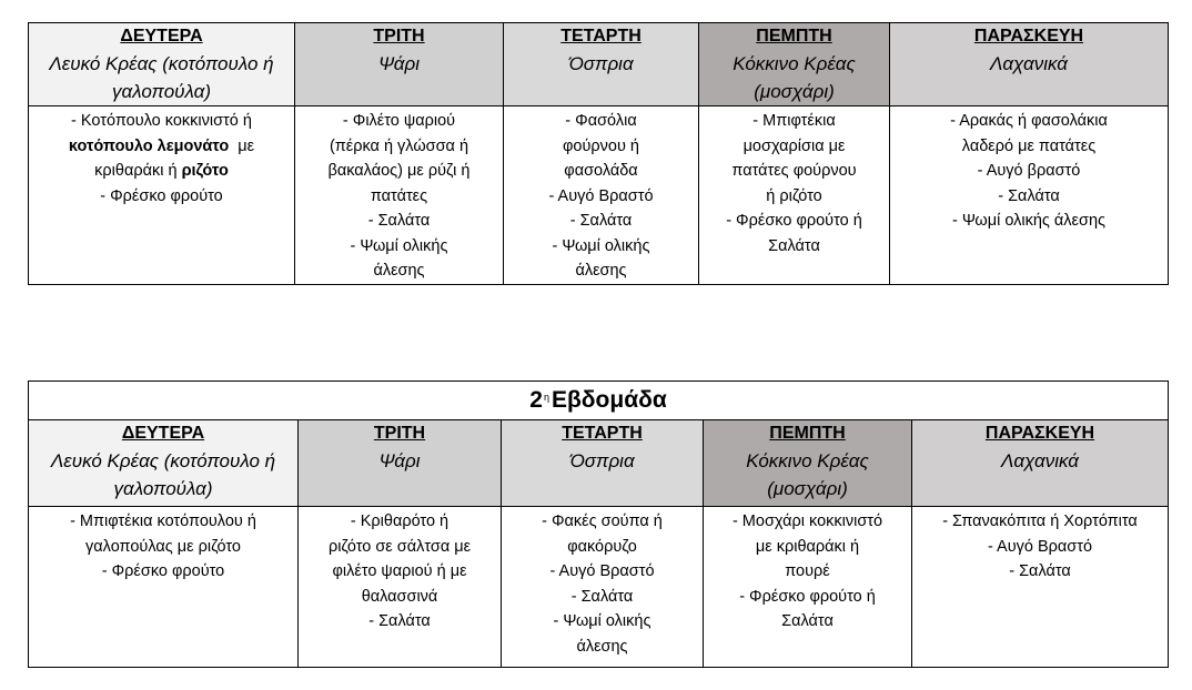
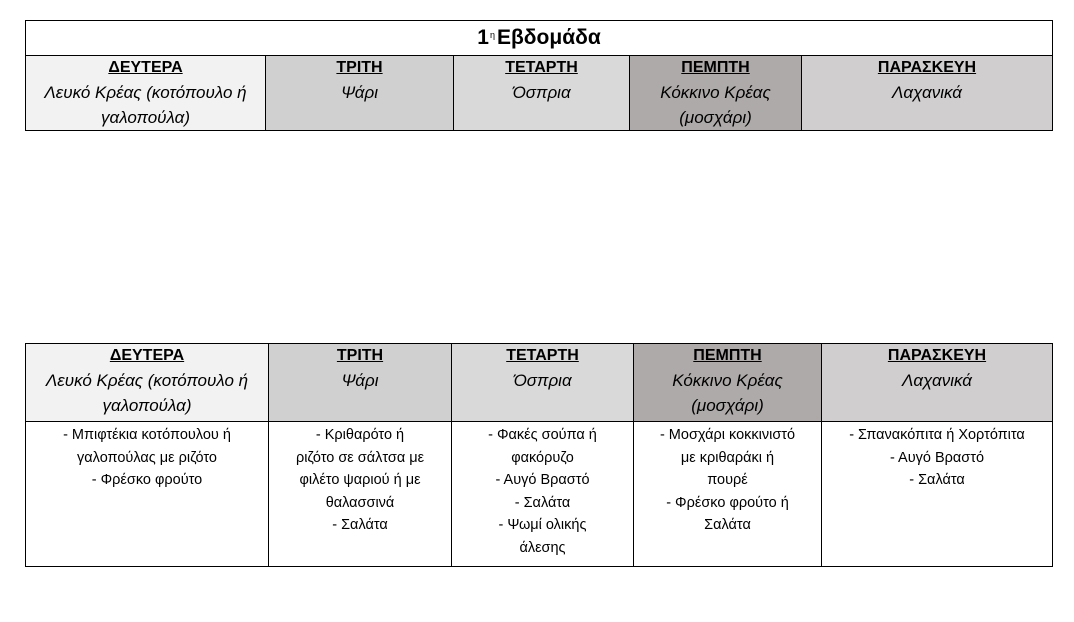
+ 1η Εβδομάδα
  ΔΕΥΤΕΡΑΛευκό Κρέας (κοτόπουλο ή γαλοπούλα)	ΤΡΙΤΗΨάρι	ΤΕΤΑΡΤΗΌσπρια	ΠΕΜΠΤΗΚόκκινο Κρέας (μοσχάρι)	ΠΑΡΑΣΚΕΥΗΛαχανικά
- - Κοτόπουλο κοκκινιστό ήκοτόπουλο λεμονάτο μεκριθαράκι ή ριζότο- Φρέσκο φρούτο	- Φιλέτο ψαριού(πέρκα ή γλώσσα ήβακαλάος) με ρύζι ήπατάτες- Σαλάτα- Ψωμί ολικήςάλεσης	- Φασόλιαφούρνου ήφασολάδα- Αυγό Βραστό- Σαλάτα- Ψωμί ολικήςάλεσης	- Μπιφτέκιαμοσχαρίσια μεπατάτες φούρνουή ριζότο- Φρέσκο φρούτο ήΣαλάτα	- Αρακάς ή φασολάκιαλαδερό με πατάτες- Αυγό βραστό- Σαλάτα- Ψωμί ολικής άλεσης
- 2η Εβδομάδα
  ΔΕΥΤΕΡΑΛευκό Κρέας (κοτόπουλο ή γαλοπούλα)	ΤΡΙΤΗΨάρι	ΤΕΤΑΡΤΗΌσπρια	ΠΕΜΠΤΗΚόκκινο Κρέας (μοσχάρι)	ΠΑΡΑΣΚΕΥΗΛαχανικά
  - Μπιφτέκια κοτόπουλου ήγαλοπούλας με ριζότο- Φρέσκο φρούτο	- Κριθαρότο ήριζότο σε σάλτσα μεφιλέτο ψαριού ή μεθαλασσινά- Σαλάτα	- Φακές σούπα ήφακόρυζο- Αυγό Βραστό- Σαλάτα- Ψωμί ολικήςάλεσης	- Μοσχάρι κοκκινιστόμε κριθαράκι ήπουρέ- Φρέσκο φρούτο ήΣαλάτα	- Σπανακόπιτα ή Χορτόπιτα- Αυγό Βραστό- Σαλάτα
